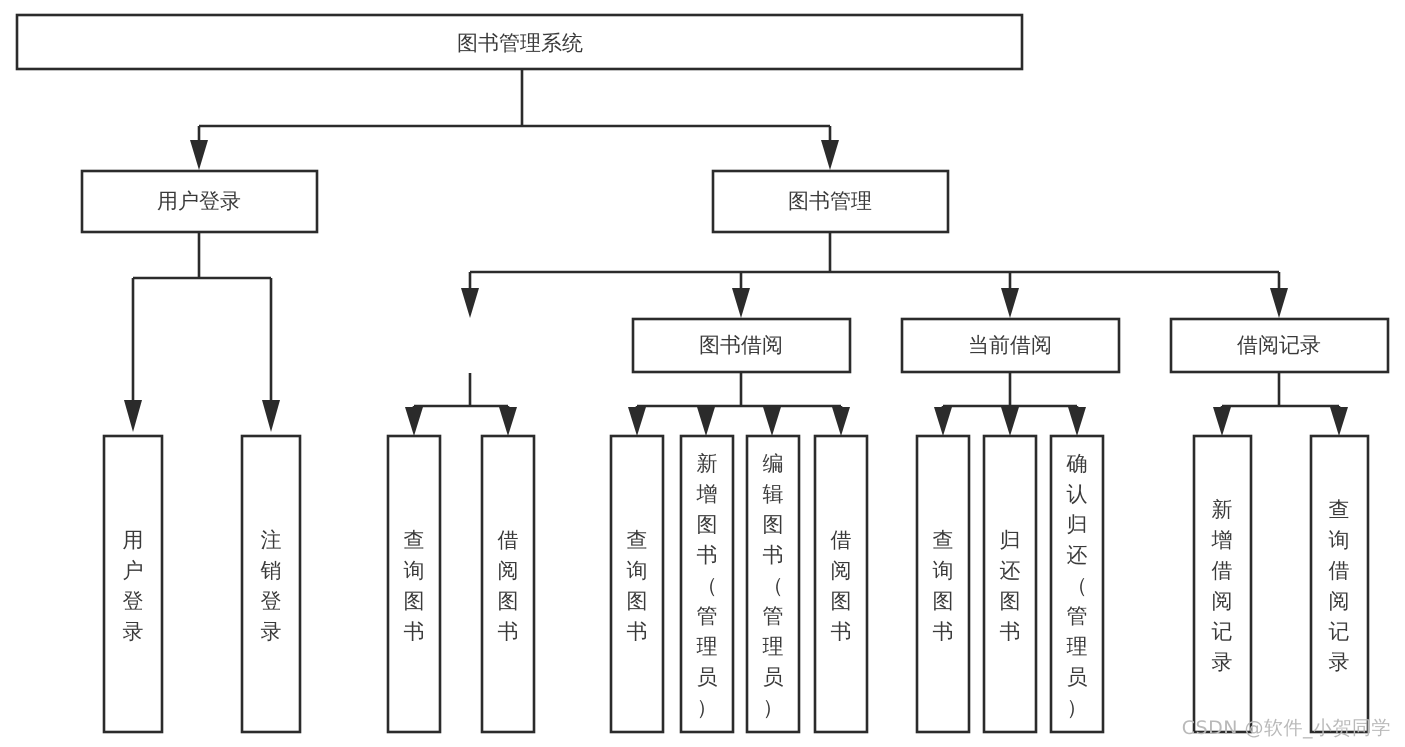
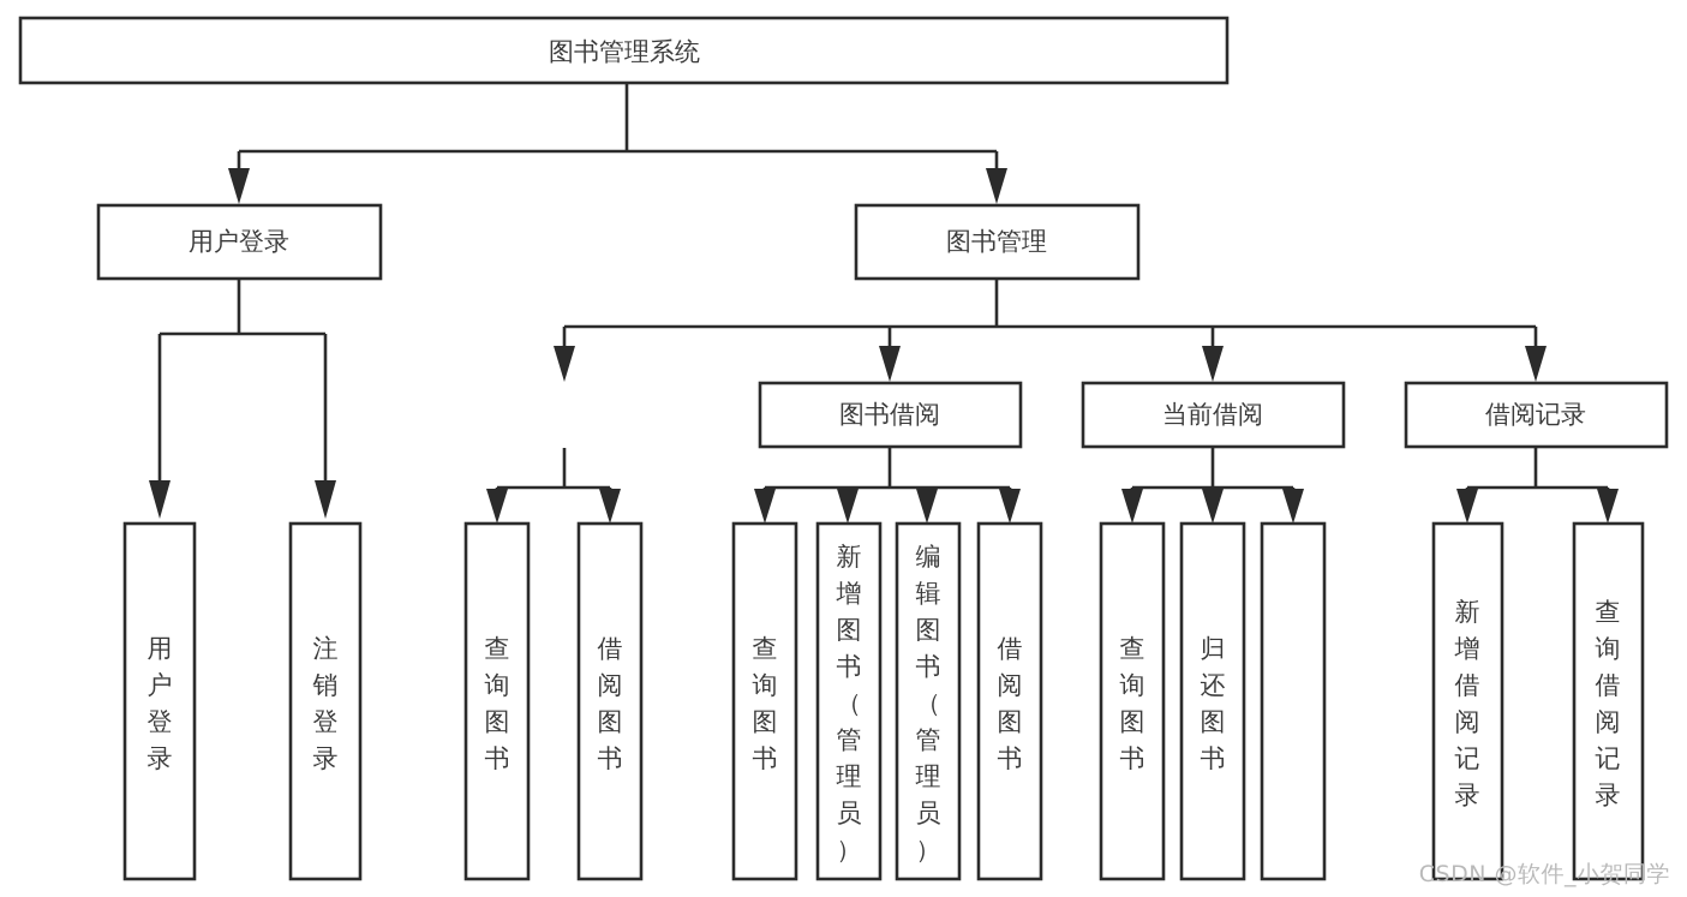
  图书管理系统
  用户登录
  图书管理
  图书借阅
  当前借阅
  借阅记录
  用户登录
  注销登录
  查询图书
  借阅图书
  查询图书
  新增图书（管理员）
  编辑图书（管理员）
  借阅图书
  查询图书
  归还图书
- 确认归还（管理员）
  新增借阅记录
  查询借阅记录
  CSDN @软件_小贺同学
